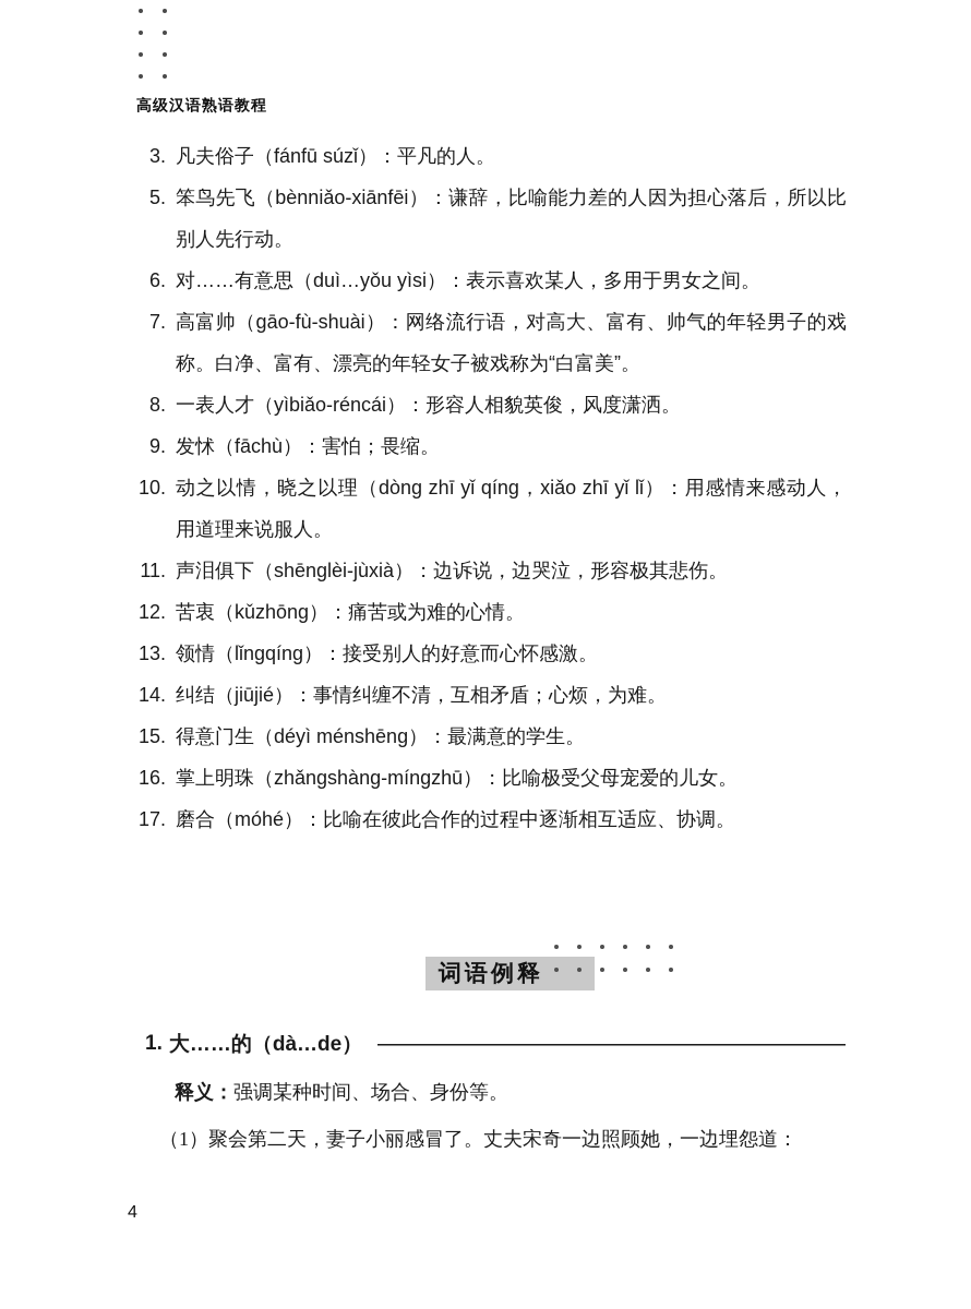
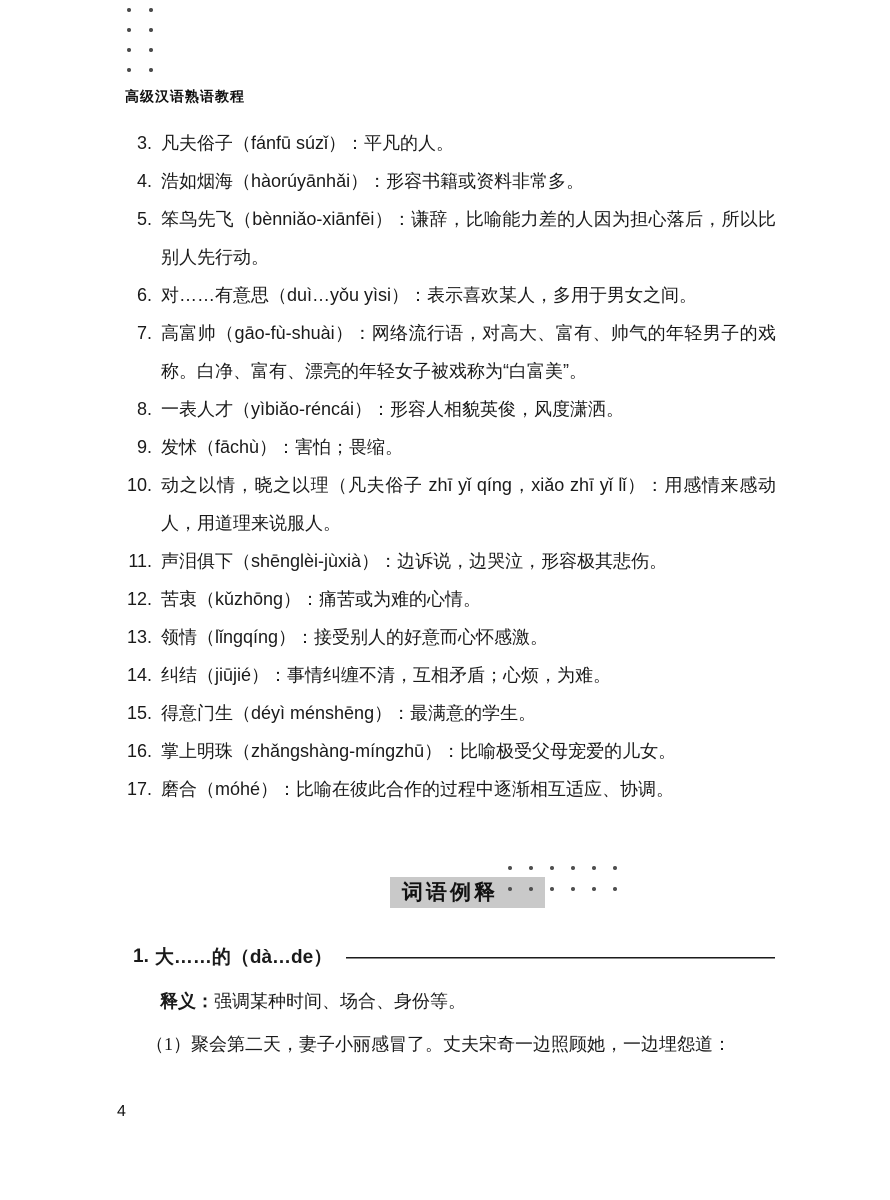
  高级汉语熟语教程
  3.
  凡夫俗子（fánfū súzǐ）：平凡的人。
+ 4.
+ 浩如烟海（hàorúyānhǎi）：形容书籍或资料非常多。
  5.
  笨鸟先飞（bènniǎo-xiānfēi）：谦辞，比喻能力差的人因为担心落后，所以比别人先行动。
  6.
  对……有意思（duì…yǒu yìsi）：表示喜欢某人，多用于男女之间。
  7.
  高富帅（gāo-fù-shuài）：网络流行语，对高大、富有、帅气的年轻男子的戏称。白净、富有、漂亮的年轻女子被戏称为“白富美”。
  8.
  一表人才（yìbiǎo-réncái）：形容人相貌英俊，风度潇洒。
  9.
  发怵（fāchù）：害怕；畏缩。
  10.
- 动之以情，晓之以理（dòng zhī yǐ qíng，xiǎo zhī yǐ lǐ）：用感情来感动人，用道理来说服人。
+ 动之以情，晓之以理（凡夫俗子 zhī yǐ qíng，xiǎo zhī yǐ lǐ）：用感情来感动人，用道理来说服人。
  11.
  声泪俱下（shēnglèi-jùxià）：边诉说，边哭泣，形容极其悲伤。
  12.
  苦衷（kǔzhōng）：痛苦或为难的心情。
  13.
  领情（lǐngqíng）：接受别人的好意而心怀感激。
  14.
  纠结（jiūjié）：事情纠缠不清，互相矛盾；心烦，为难。
  15.
  得意门生（déyì ménshēng）：最满意的学生。
  16.
  掌上明珠（zhǎngshàng-míngzhū）：比喻极受父母宠爱的儿女。
  17.
  磨合（móhé）：比喻在彼此合作的过程中逐渐相互适应、协调。
  词语例释
  1.
  大……的
  （dà…de）
  释义：强调某种时间、场合、身份等。
  （1）聚会第二天，妻子小丽感冒了。丈夫宋奇一边照顾她，一边埋怨道：
  4
